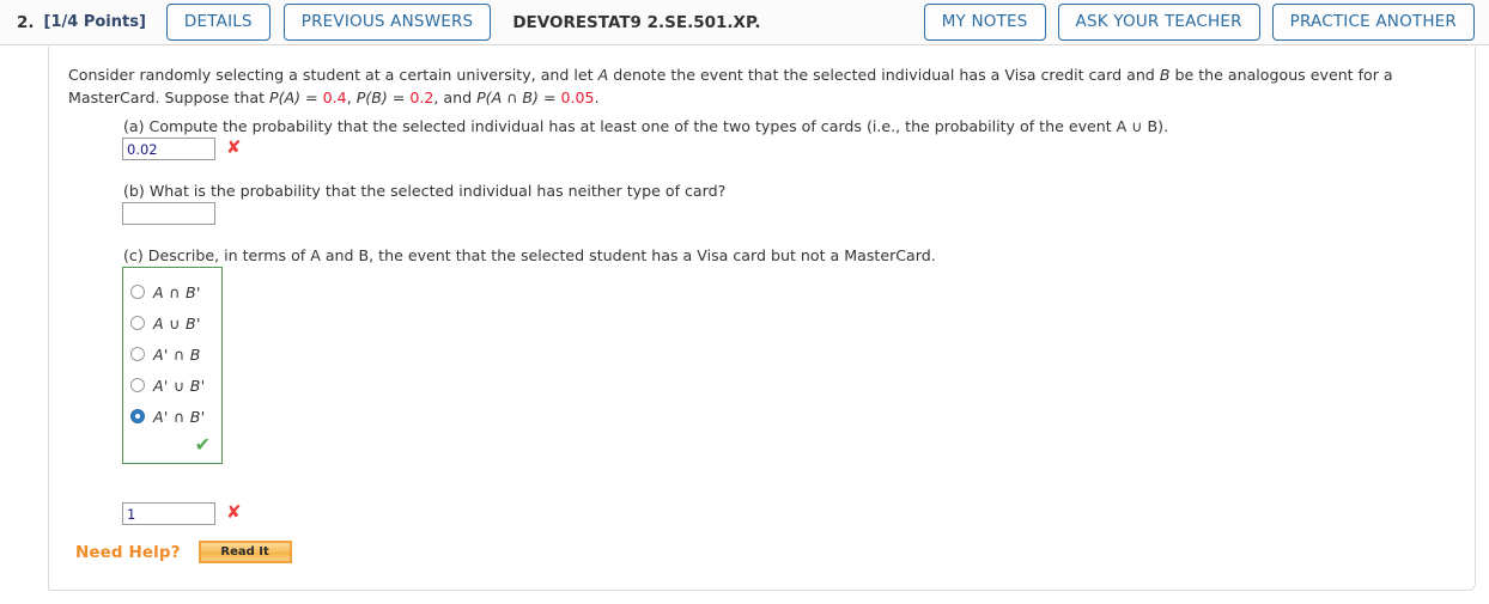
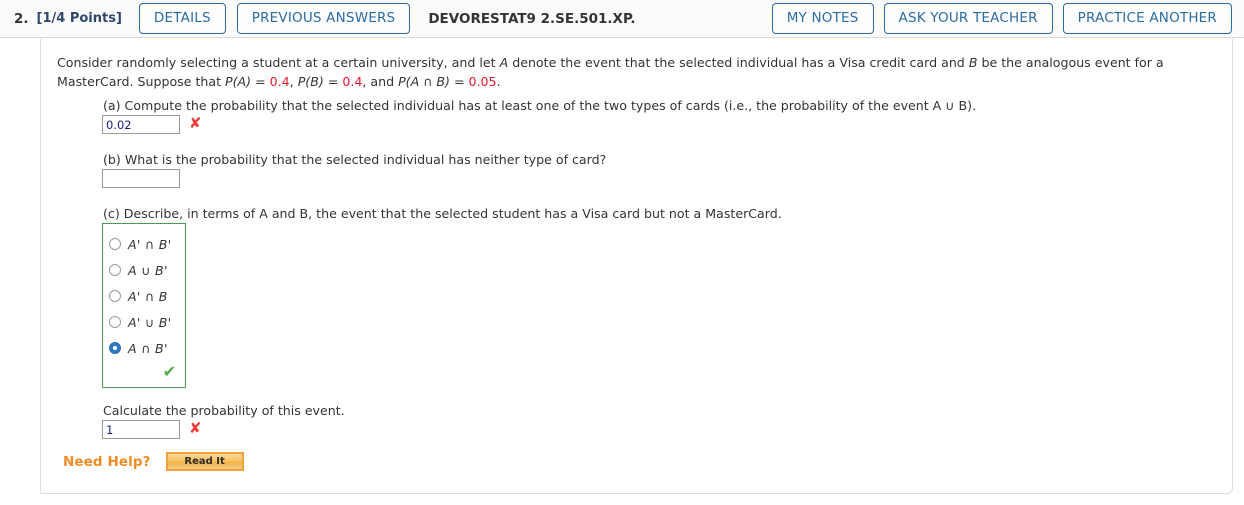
  2.
  [1/4 Points]
  DETAILS
  PREVIOUS ANSWERS
  DEVORESTAT9 2.SE.501.XP.
  MY NOTES
  ASK YOUR TEACHER
  PRACTICE ANOTHER
- Consider randomly selecting a student at a certain university, and let A denote the event that the selected individual has a Visa credit card and B be the analogous event for a MasterCard. Suppose that P(A) = 0.4, P(B) = 0.2, and P(A ∩ B) = 0.05.
+ Consider randomly selecting a student at a certain university, and let A denote the event that the selected individual has a Visa credit card and B be the analogous event for a MasterCard. Suppose that P(A) = 0.4, P(B) = 0.4, and P(A ∩ B) = 0.05.
  (a) Compute the probability that the selected individual has at least one of the two types of cards (i.e., the probability of the event A ∪ B).
  0.02
  ✘
  (b) What is the probability that the selected individual has neither type of card?
  (c) Describe, in terms of A and B, the event that the selected student has a Visa card but not a MasterCard.
- A ∩ B'
+ A' ∩ B'
  A ∪ B'
  A' ∩ B
  A' ∪ B'
- A' ∩ B'
+ A ∩ B'
  ✔
+ Calculate the probability of this event.
  1
  ✘
  Need Help?
  Read It
